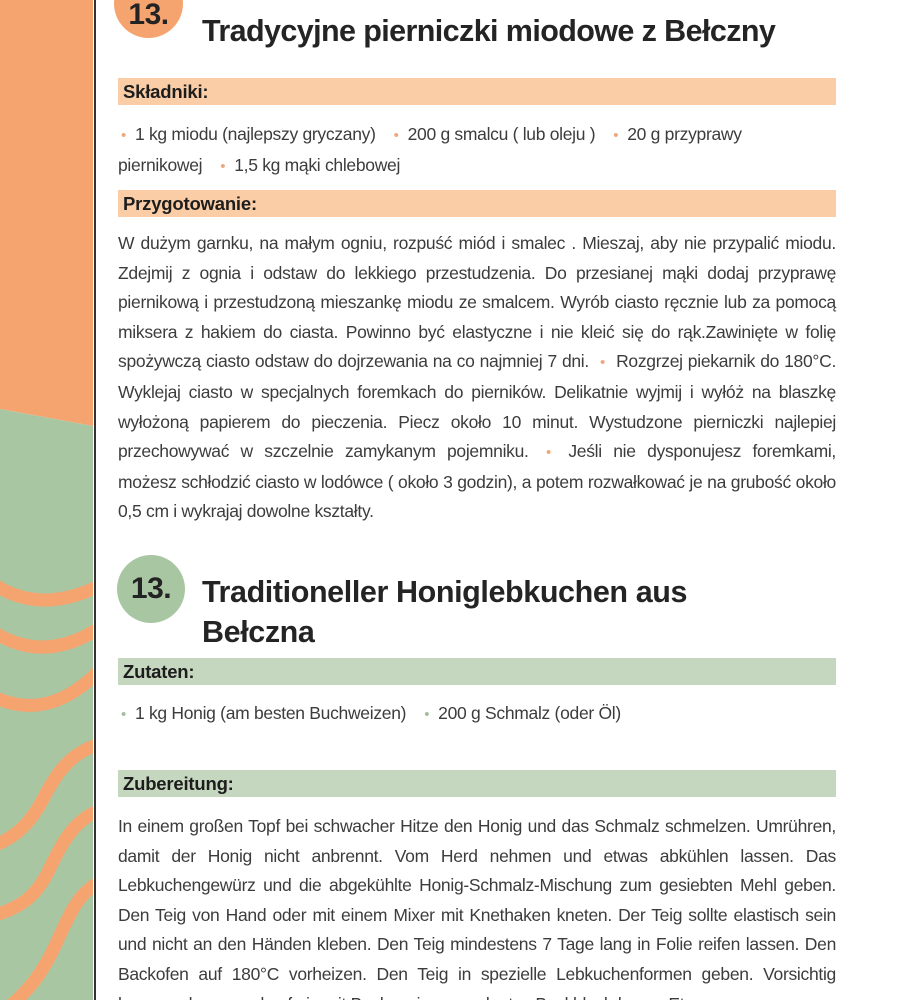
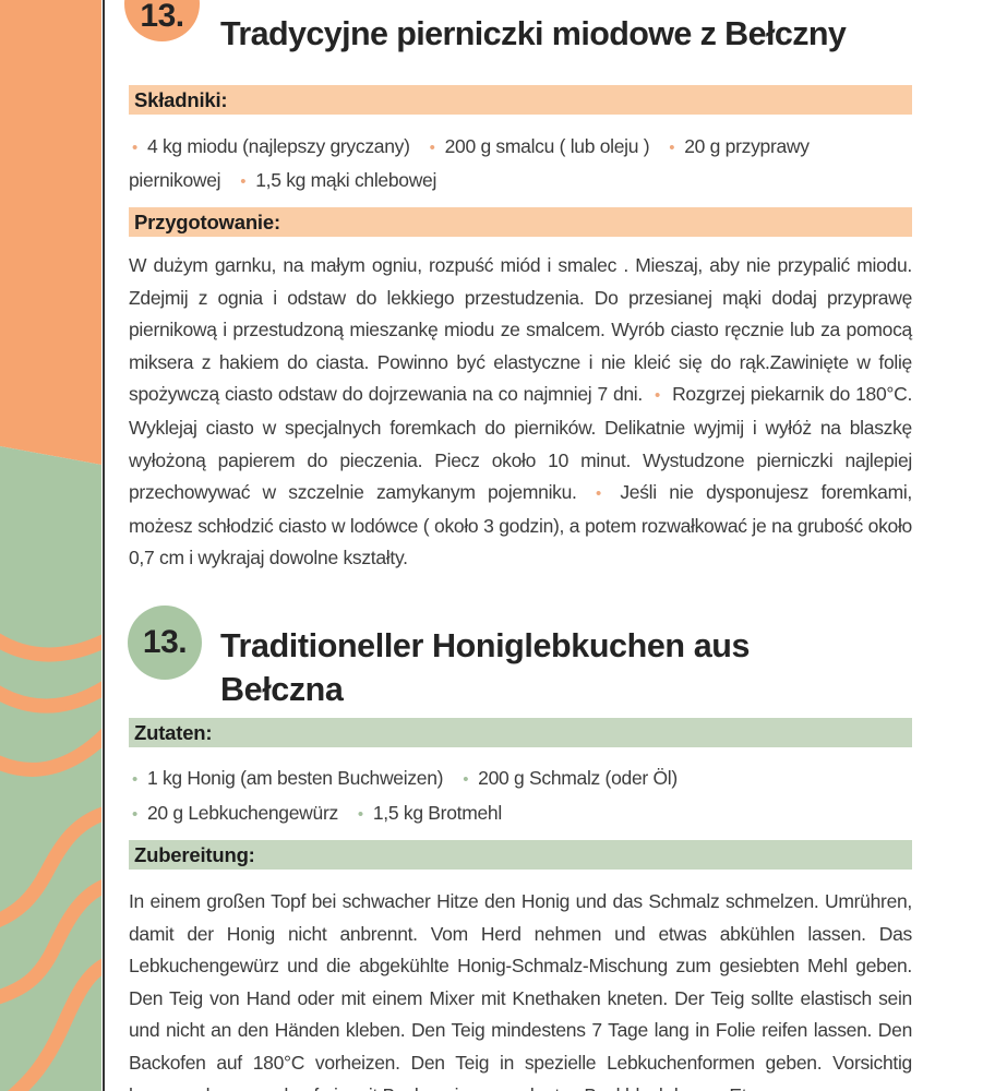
  13.
  Tradycyjne pierniczki miodowe z Bełczny
  Składniki:
- • 1 kg miodu (najlepszy gryczany) • 200 g smalcu ( lub oleju ) • 20 g przyprawy piernikowej • 1,5 kg mąki chlebowej
+ • 4 kg miodu (najlepszy gryczany) • 200 g smalcu ( lub oleju ) • 20 g przyprawy piernikowej • 1,5 kg mąki chlebowej
  Przygotowanie:
- W dużym garnku, na małym ogniu, rozpuść miód i smalec . Mieszaj, aby nie przypalić miodu. Zdejmij z ognia i odstaw do lekkiego przestudzenia. Do przesianej mąki dodaj przyprawę piernikową i przestudzoną mieszankę miodu ze smalcem. Wyrób ciasto ręcznie lub za pomocą miksera z hakiem do ciasta. Powinno być elastyczne i nie kleić się do rąk.Zawinięte w folię spożywczą ciasto odstaw do dojrzewania na co najmniej 7 dni. • Rozgrzej piekarnik do 180°C. Wyklejaj ciasto w specjalnych foremkach do pierników. Delikatnie wyjmij i wyłóż na blaszkę wyłożoną papierem do pieczenia. Piecz około 10 minut. Wystudzone pierniczki najlepiej przechowywać w szczelnie zamykanym pojemniku. • Jeśli nie dysponujesz foremkami, możesz schłodzić ciasto w lodówce ( około 3 godzin), a potem rozwałkować je na grubość około 0,5 cm i wykrajaj dowolne kształty.
+ W dużym garnku, na małym ogniu, rozpuść miód i smalec . Mieszaj, aby nie przypalić miodu. Zdejmij z ognia i odstaw do lekkiego przestudzenia. Do przesianej mąki dodaj przyprawę piernikową i przestudzoną mieszankę miodu ze smalcem. Wyrób ciasto ręcznie lub za pomocą miksera z hakiem do ciasta. Powinno być elastyczne i nie kleić się do rąk.Zawinięte w folię spożywczą ciasto odstaw do dojrzewania na co najmniej 7 dni. • Rozgrzej piekarnik do 180°C. Wyklejaj ciasto w specjalnych foremkach do pierników. Delikatnie wyjmij i wyłóż na blaszkę wyłożoną papierem do pieczenia. Piecz około 10 minut. Wystudzone pierniczki najlepiej przechowywać w szczelnie zamykanym pojemniku. • Jeśli nie dysponujesz foremkami, możesz schłodzić ciasto w lodówce ( około 3 godzin), a potem rozwałkować je na grubość około 0,7 cm i wykrajaj dowolne kształty.
  13.
  Traditioneller Honiglebkuchen aus Bełczna
  Zutaten:
  • 1 kg Honig (am besten Buchweizen) • 200 g Schmalz (oder Öl)
+ • 20 g Lebkuchengewürz • 1,5 kg Brotmehl
  Zubereitung:
  In einem großen Topf bei schwacher Hitze den Honig und das Schmalz schmelzen. Umrühren, damit der Honig nicht anbrennt. Vom Herd nehmen und etwas abkühlen lassen. Das Lebkuchengewürz und die abgekühlte Honig-Schmalz-Mischung zum gesiebten Mehl geben. Den Teig von Hand oder mit einem Mixer mit Knethaken kneten. Der Teig sollte elastisch sein und nicht an den Händen kleben. Den Teig mindestens 7 Tage lang in Folie reifen lassen. Den Backofen auf 180°C vorheizen. Den Teig in spezielle Lebkuchenformen geben. Vorsichtig
